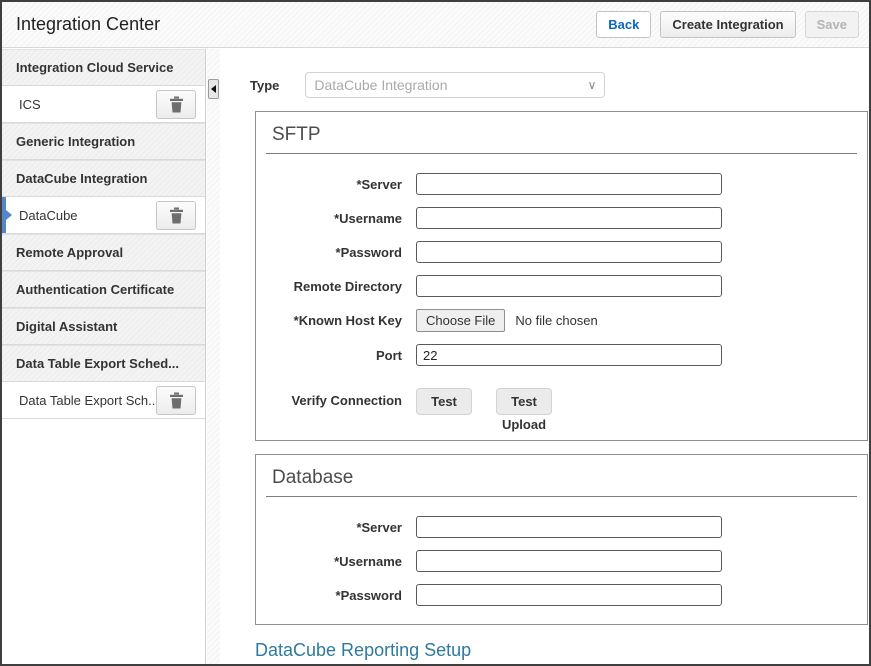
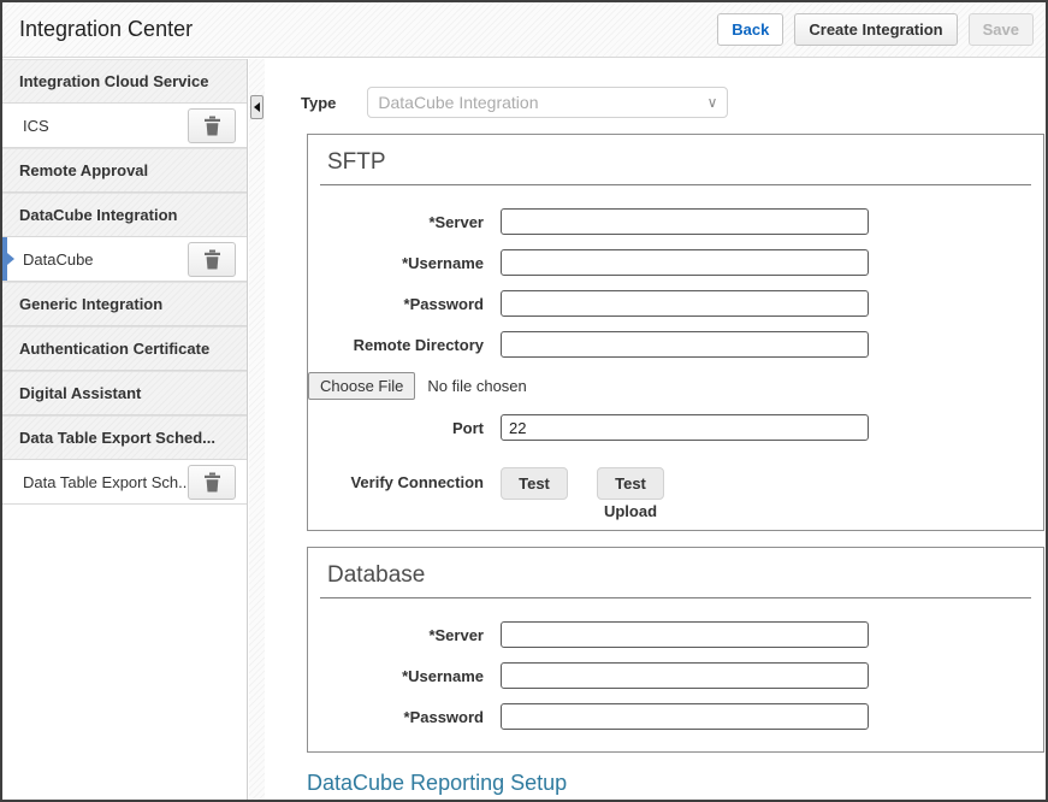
  Integration Center
  Back
  Create Integration
  Save
  Integration Cloud Service
  ICS
- Generic Integration
+ Remote Approval
  DataCube Integration
  DataCube
- Remote Approval
+ Generic Integration
  Authentication Certificate
  Digital Assistant
  Data Table Export Sched...
  Data Table Export Sch..
  Type
  DataCube Integration
  ∨
  SFTP
  *Server
  *Username
  *Password
  Remote Directory
- *Known Host Key
  Choose File
  No file chosen
  Port
  22
  Verify Connection
  Test
  Test
  Upload
  Database
  *Server
  *Username
  *Password
  DataCube Reporting Setup
